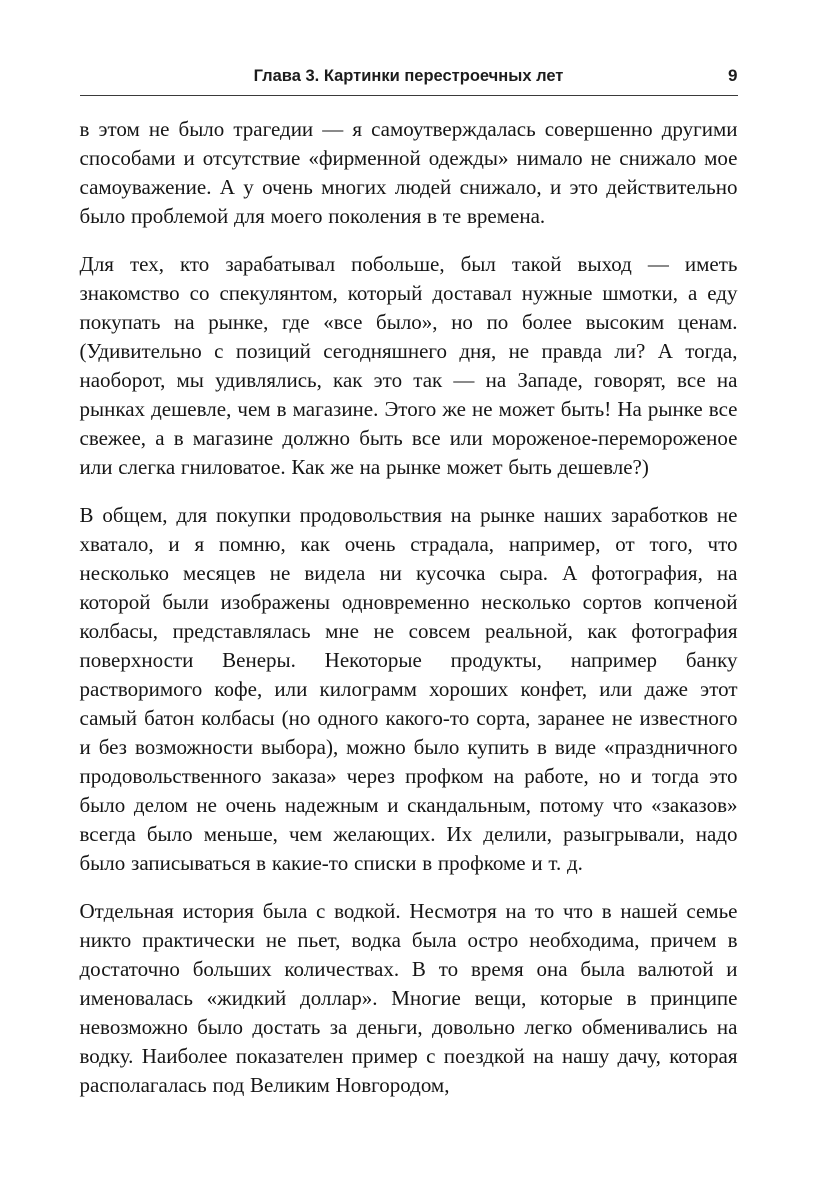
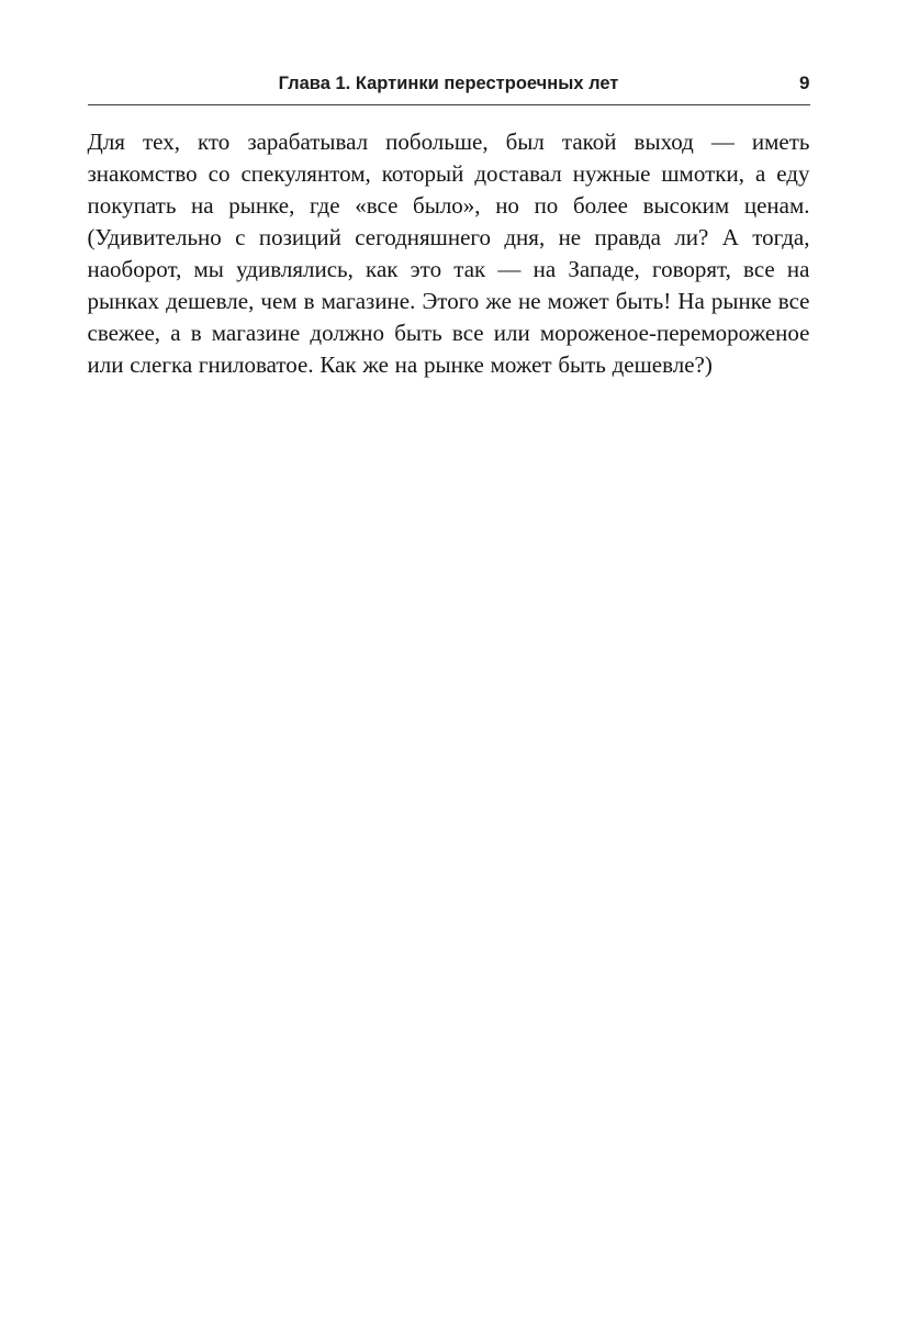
- Глава 3. Картинки перестроечных лет
+ Глава 1. Картинки перестроечных лет
  9
- в этом не было трагедии — я самоутверждалась совершенно другими способами и отсутствие «фирменной одежды» нимало не снижало мое самоуважение. А у очень многих людей снижало, и это действительно было проблемой для моего поколения в те времена.
  Для тех, кто зарабатывал побольше, был такой выход — иметь знакомство со спекулянтом, который доставал нужные шмотки, а еду покупать на рынке, где «все было», но по более высоким ценам. (Удивительно с позиций сегодняшнего дня, не правда ли? А тогда, наоборот, мы удивлялись, как это так — на Западе, говорят, все на рынках дешевле, чем в магазине. Этого же не может быть! На рынке все свежее, а в магазине должно быть все или мороженое-перемороженое или слегка гниловатое. Как же на рынке может быть дешевле?)
- В общем, для покупки продовольствия на рынке наших заработков не хватало, и я помню, как очень страдала, например, от того, что несколько месяцев не видела ни кусочка сыра. А фотография, на которой были изображены одновременно несколько сортов копченой колбасы, представлялась мне не совсем реальной, как фотография поверхности Венеры. Некоторые продукты, например банку растворимого кофе, или килограмм хороших конфет, или даже этот самый батон колбасы (но одного какого-то сорта, заранее не известного и без возможности выбора), можно было купить в виде «праздничного продовольственного заказа» через профком на работе, но и тогда это было делом не очень надежным и скандальным, потому что «заказов» всегда было меньше, чем желающих. Их делили, разыгрывали, надо было записываться в какие-то списки в профкоме и т. д.
- Отдельная история была с водкой. Несмотря на то что в нашей семье никто практически не пьет, водка была остро необходима, причем в достаточно больших количествах. В то время она была валютой и именовалась «жидкий доллар». Многие вещи, которые в принципе невозможно было достать за деньги, довольно легко обменивались на водку. Наиболее показателен пример с поездкой на нашу дачу, которая располагалась под Великим Новгородом,
